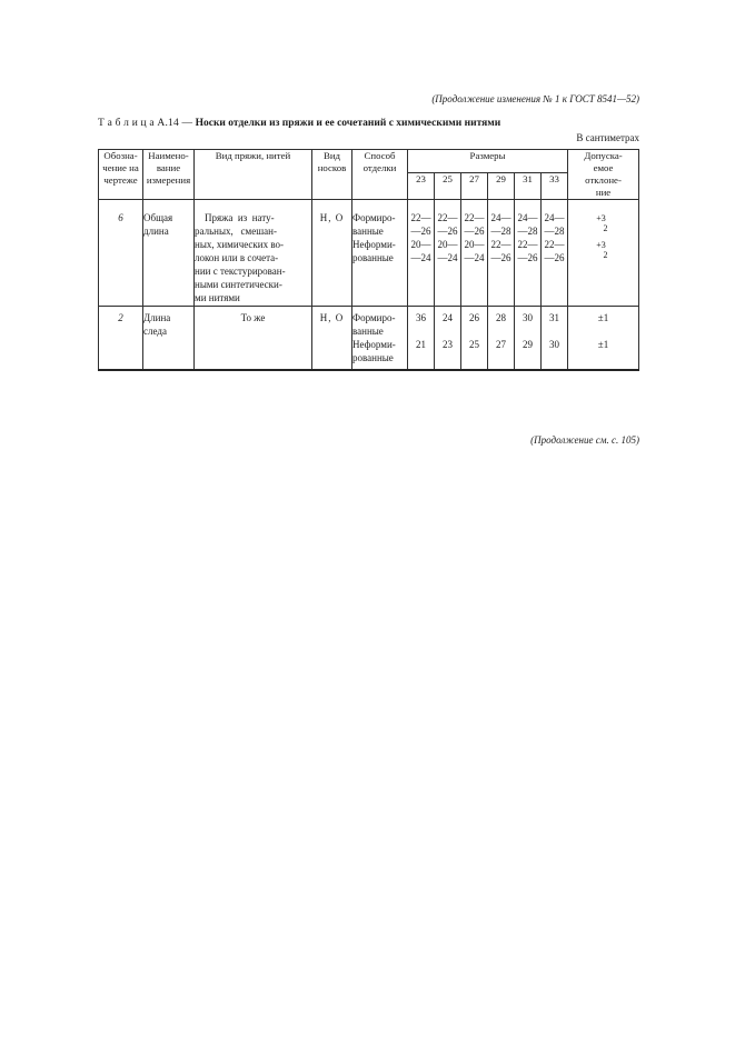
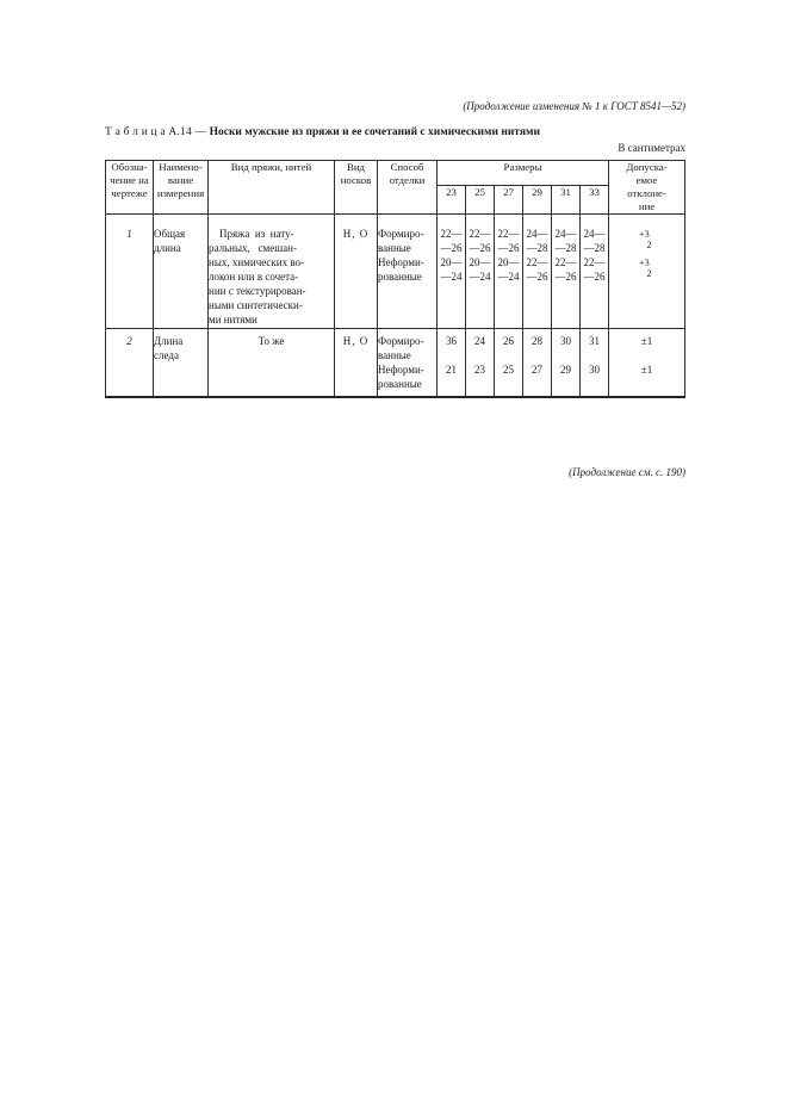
  (Продолжение изменения № 1 к ГОСТ 8541—52)
- Т а б л и ц а А.14 — Носки отделки из пряжи и ее сочетаний с химическими нитями
+ Т а б л и ц а А.14 — Носки мужские из пряжи и ее сочетаний с химическими нитями
  В сантиметрах
  Обозна- чение на чертеже	Наимено- вание измерения	Вид пряжи, нитей	Вид носков	Способ отделки	Размеры	Допуска- емое отклоне- ние
  23	25	27	29	31	33
- 6	Общая длина	Пряжа из нату- ральных, смешан- ных, химических во- локон или в сочета- нии с текстурирован- ными синтетически- ми нитями	Н, О	Формиро- ванные Неформи- рованные	22— —26 20— —24	22— —26 20— —24	22— —26 20— —24	24— —28 22— —26	24— —28 22— —26	24— —28 22— —26	+3 2 +3 2
+ 1	Общая длина	Пряжа из нату- ральных, смешан- ных, химических во- локон или в сочета- нии с текстурирован- ными синтетически- ми нитями	Н, О	Формиро- ванные Неформи- рованные	22— —26 20— —24	22— —26 20— —24	22— —26 20— —24	24— —28 22— —26	24— —28 22— —26	24— —28 22— —26	+3 2 +3 2
  2	Длина следа	То же	Н, О	Формиро- ванные Неформи- рованные	36 21	24 23	26 25	28 27	30 29	31 30	±1 ±1
- (Продолжение см. с. 105)
+ (Продолжение см. с. 190)
